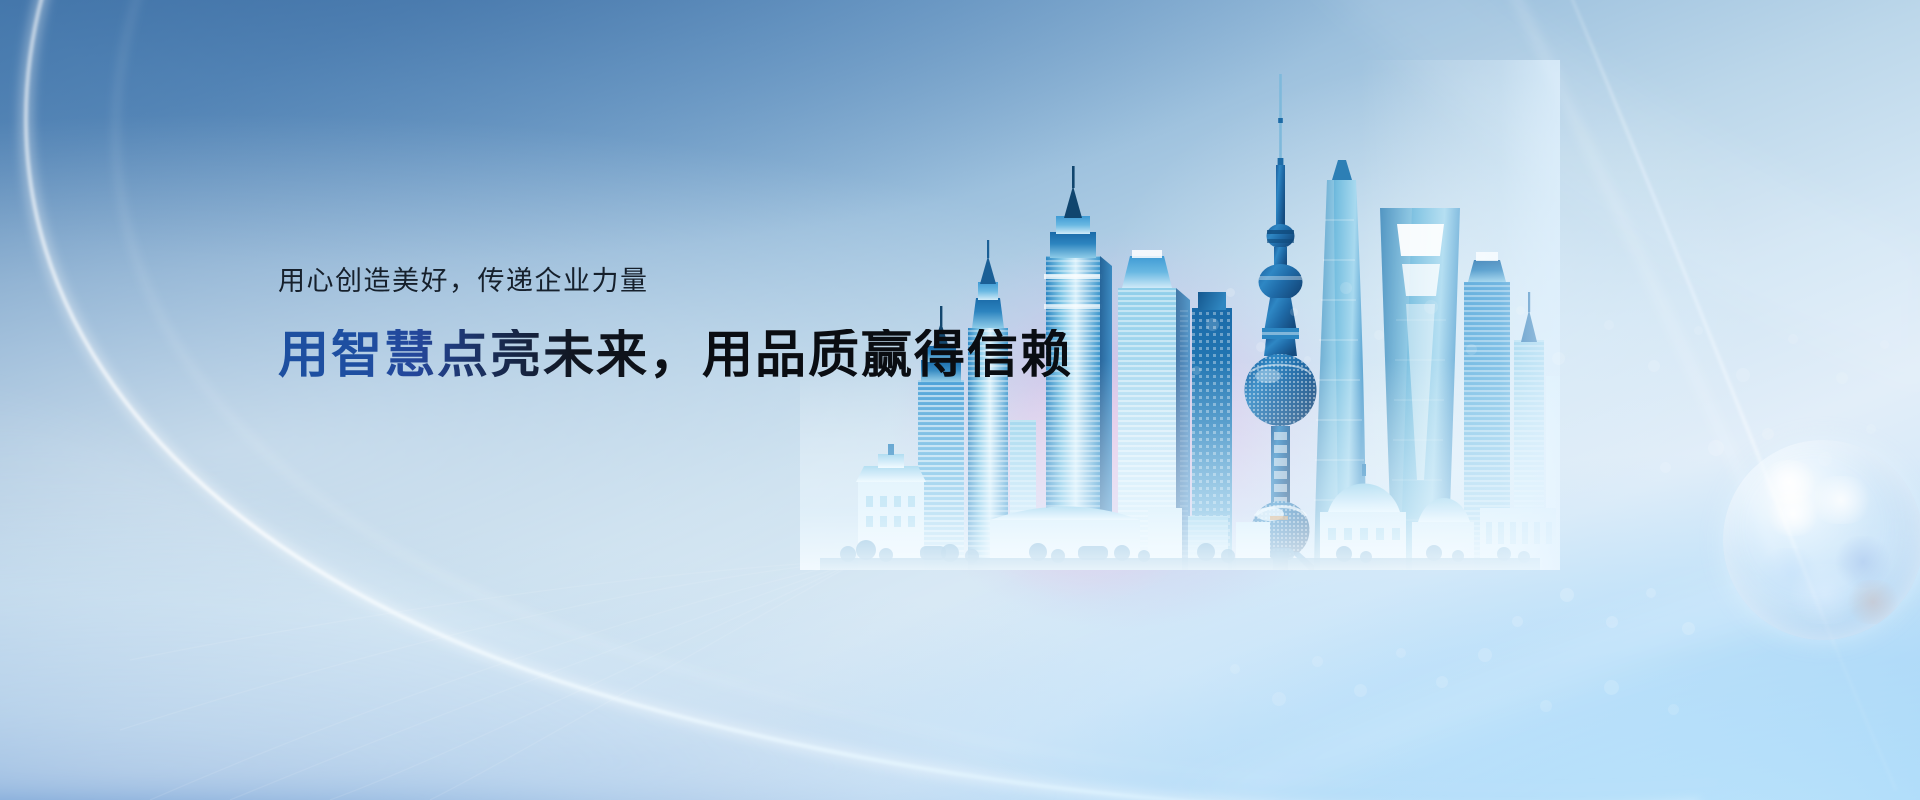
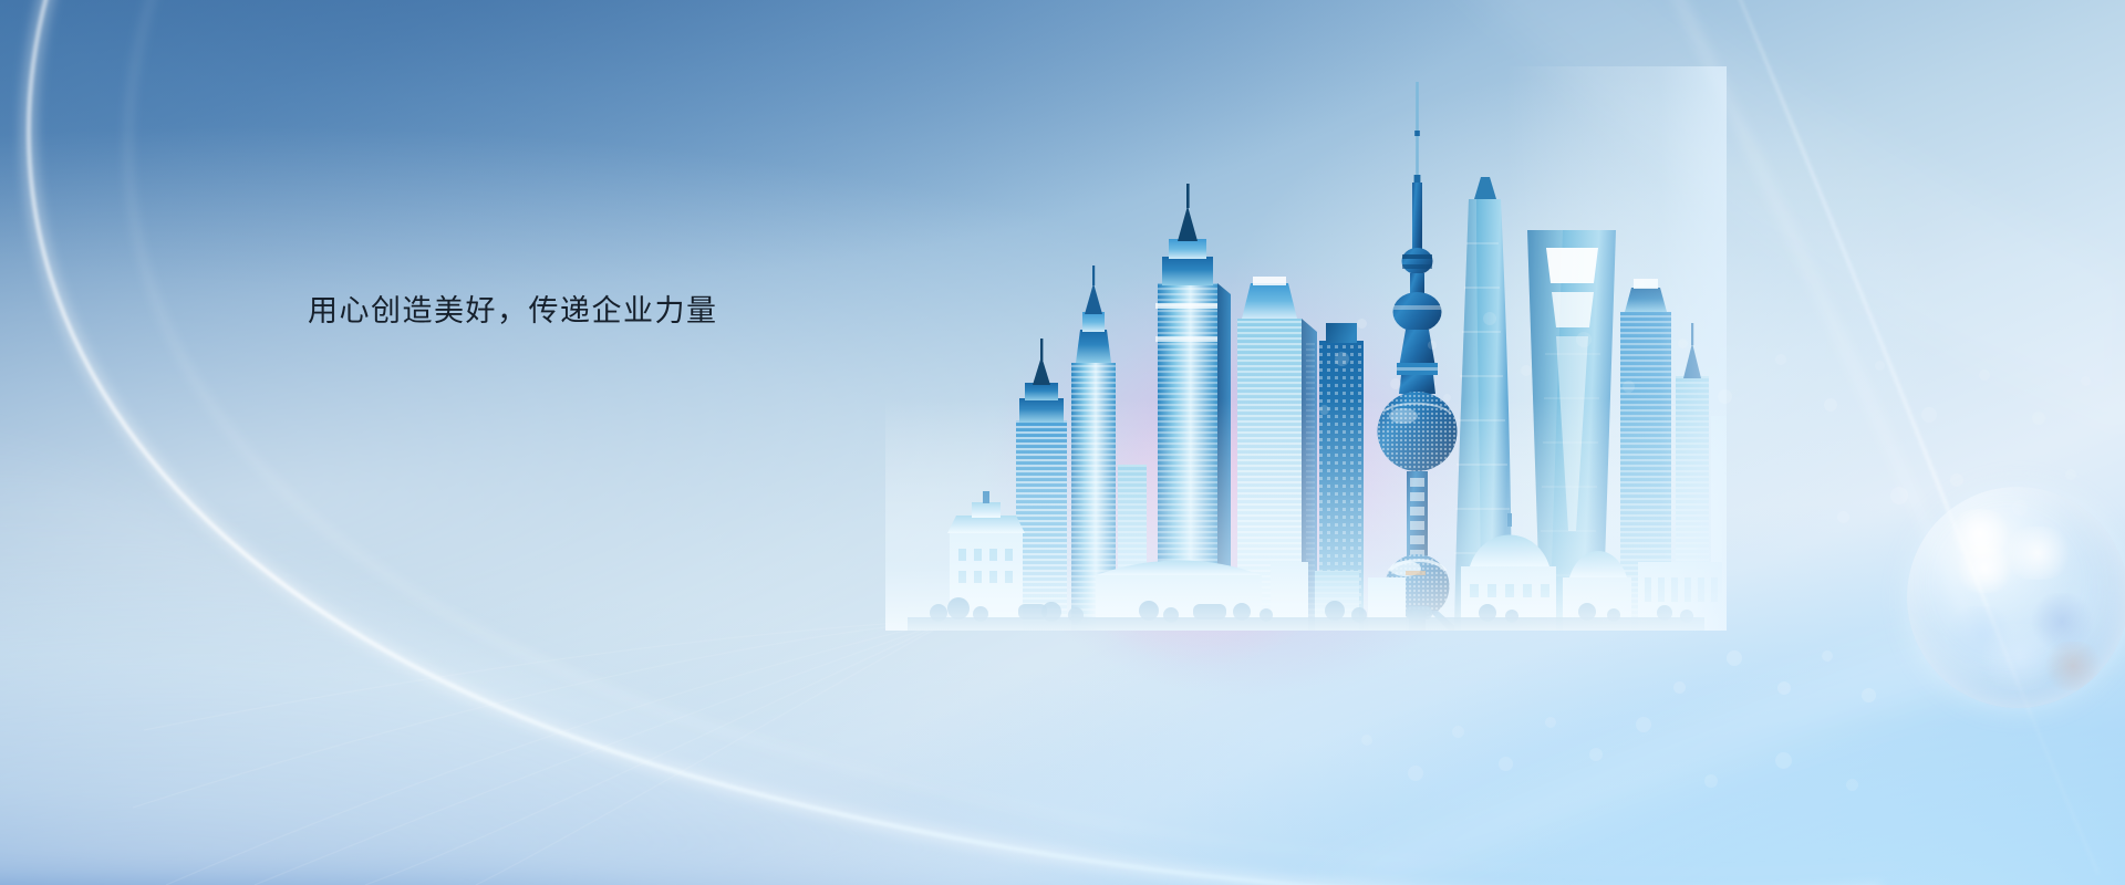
  用心创造美好，传递企业力量
- 用智慧点亮未来，用品质赢得信赖
